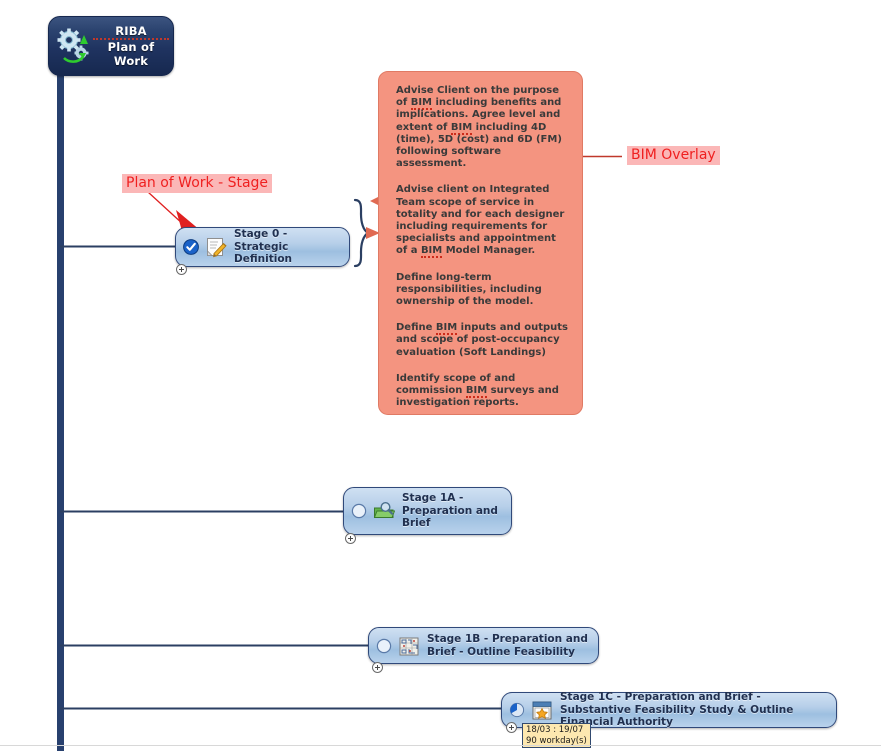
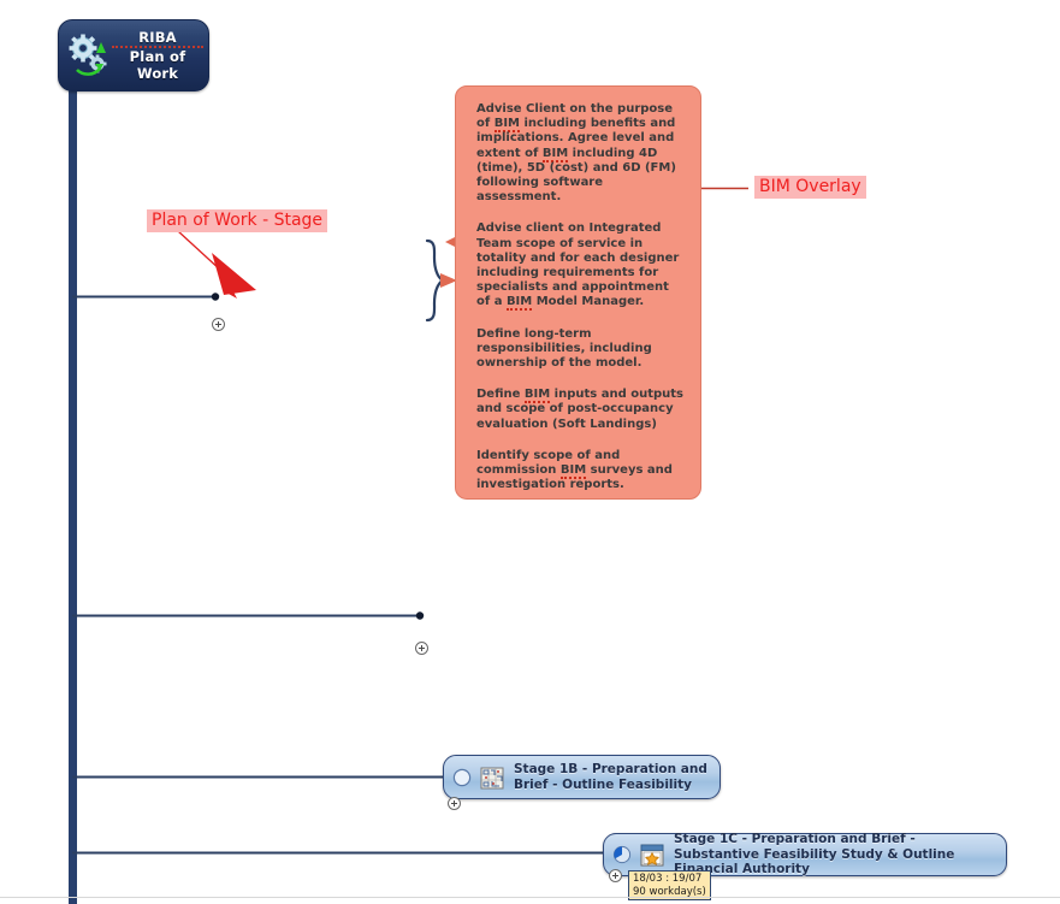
  RIBA
  Plan of
  Work
  Advise Client on the purpose of BIM including benefits and implications. Agree level and extent of BIM including 4D (time), 5D (cost) and 6D (FM) following software assessment.
  Advise client on Integrated Team scope of service in totality and for each designer including requirements for specialists and appointment of a BIM Model Manager.
  Define long-term responsibilities, including ownership of the model.
  Define BIM inputs and outputs and scope of post-occupancy evaluation (Soft Landings)
  Identify scope of and commission BIM surveys and investigation reports.
- Stage 0 - Strategic Definition
- Stage 1A - Preparation and Brief
  Stage 1B - Preparation and Brief - Outline Feasibility
  Stage 1C - Preparation and Brief - Substantive Feasibility Study & Outline cial Authority
  18/03 : 19/07
  90 workday(s)
  Plan of Work - Stage
  BIM Overlay
